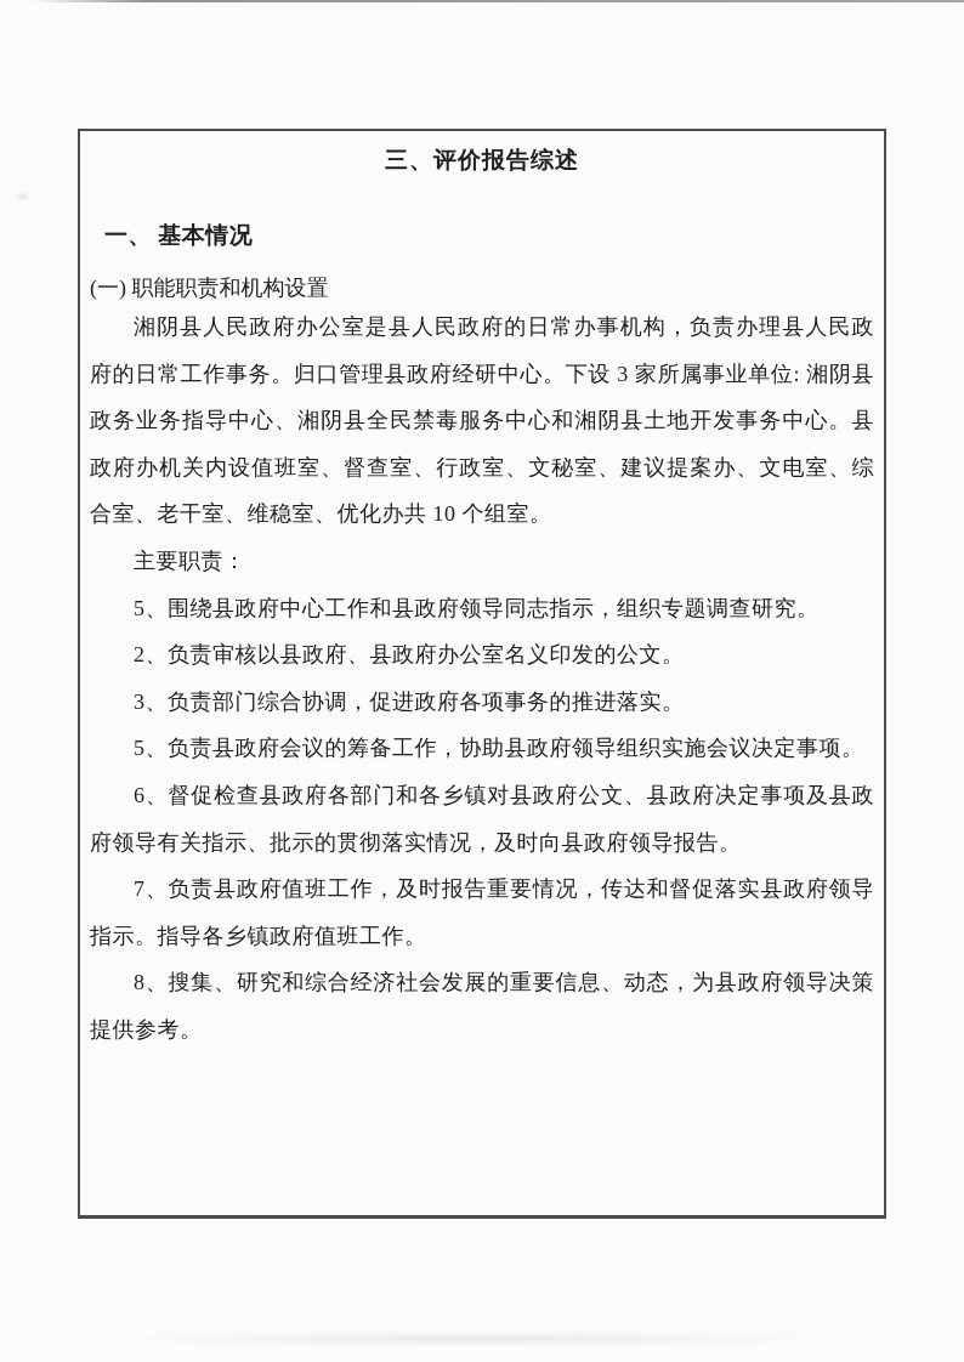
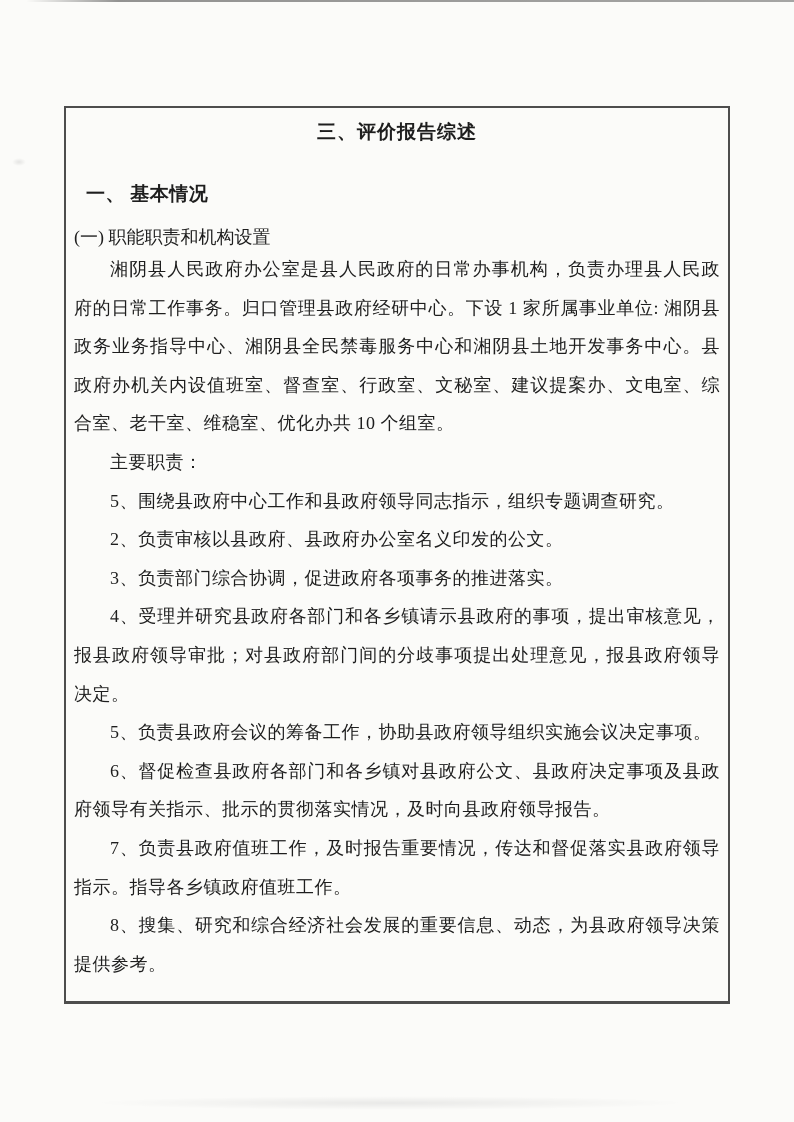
  三、评价报告综述
  一、 基本情况
  (一) 职能职责和机构设置
- 湘阴县人民政府办公室是县人民政府的日常办事机构，负责办理县人民政府的日常工作事务。归口管理县政府经研中心。下设 3 家所属事业单位: 湘阴县政务业务指导中心、湘阴县全民禁毒服务中心和湘阴县土地开发事务中心。县政府办机关内设值班室、督查室、行政室、文秘室、建议提案办、文电室、综合室、老干室、维稳室、优化办共 10 个组室。
+ 湘阴县人民政府办公室是县人民政府的日常办事机构，负责办理县人民政府的日常工作事务。归口管理县政府经研中心。下设 1 家所属事业单位: 湘阴县政务业务指导中心、湘阴县全民禁毒服务中心和湘阴县土地开发事务中心。县政府办机关内设值班室、督查室、行政室、文秘室、建议提案办、文电室、综合室、老干室、维稳室、优化办共 10 个组室。
  主要职责：
  5、围绕县政府中心工作和县政府领导同志指示，组织专题调查研究。
  2、负责审核以县政府、县政府办公室名义印发的公文。
  3、负责部门综合协调，促进政府各项事务的推进落实。
+ 4、受理并研究县政府各部门和各乡镇请示县政府的事项，提出审核意见，报县政府领导审批；对县政府部门间的分歧事项提出处理意见，报县政府领导决定。
  5、负责县政府会议的筹备工作，协助县政府领导组织实施会议决定事项。
  6、督促检查县政府各部门和各乡镇对县政府公文、县政府决定事项及县政府领导有关指示、批示的贯彻落实情况，及时向县政府领导报告。
  7、负责县政府值班工作，及时报告重要情况，传达和督促落实县政府领导指示。指导各乡镇政府值班工作。
  8、搜集、研究和综合经济社会发展的重要信息、动态，为县政府领导决策提供参考。
